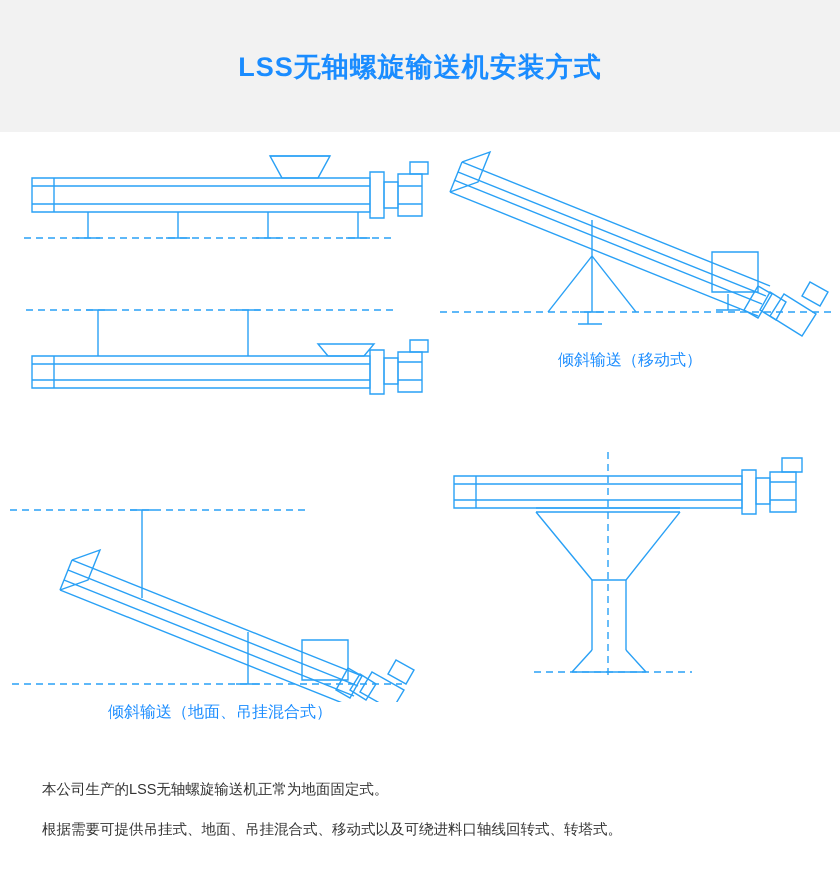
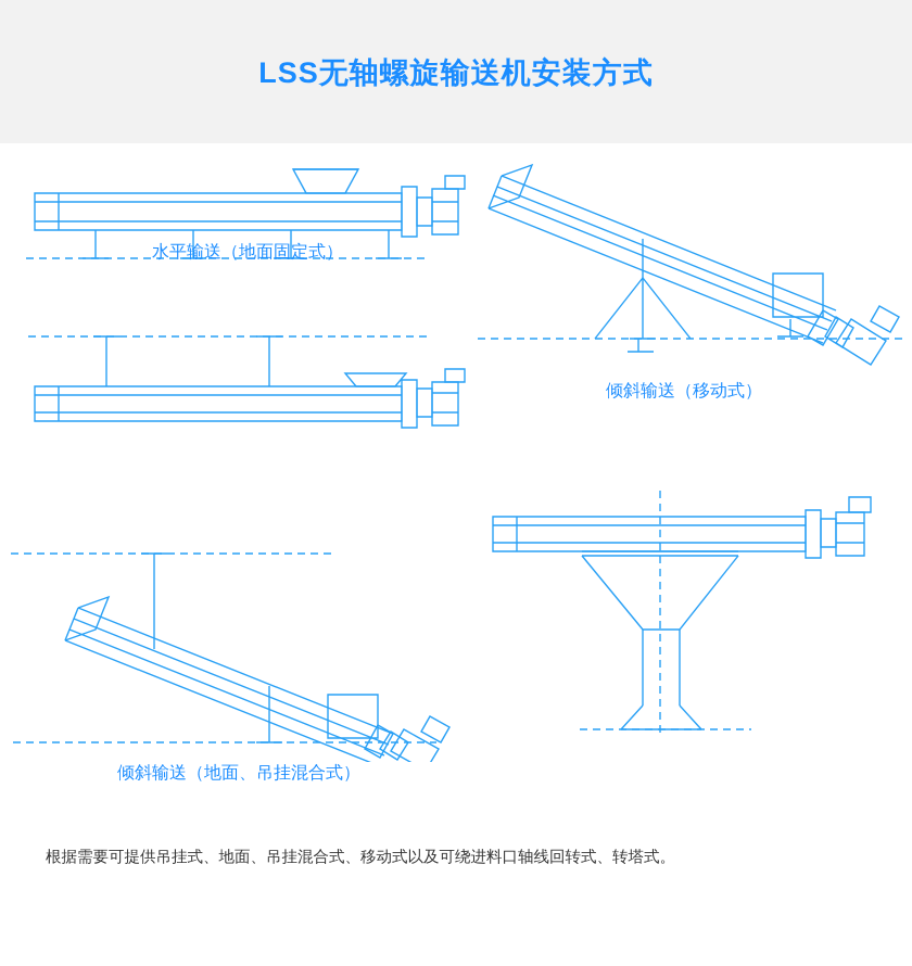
  LSS无轴螺旋输送机安装方式
+ 水平输送（地面固定式）
  倾斜输送（移动式）
  倾斜输送（地面、吊挂混合式）
- 本公司生产的LSS无轴螺旋输送机正常为地面固定式。
  根据需要可提供吊挂式、地面、吊挂混合式、移动式以及可绕进料口轴线回转式、转塔式。
